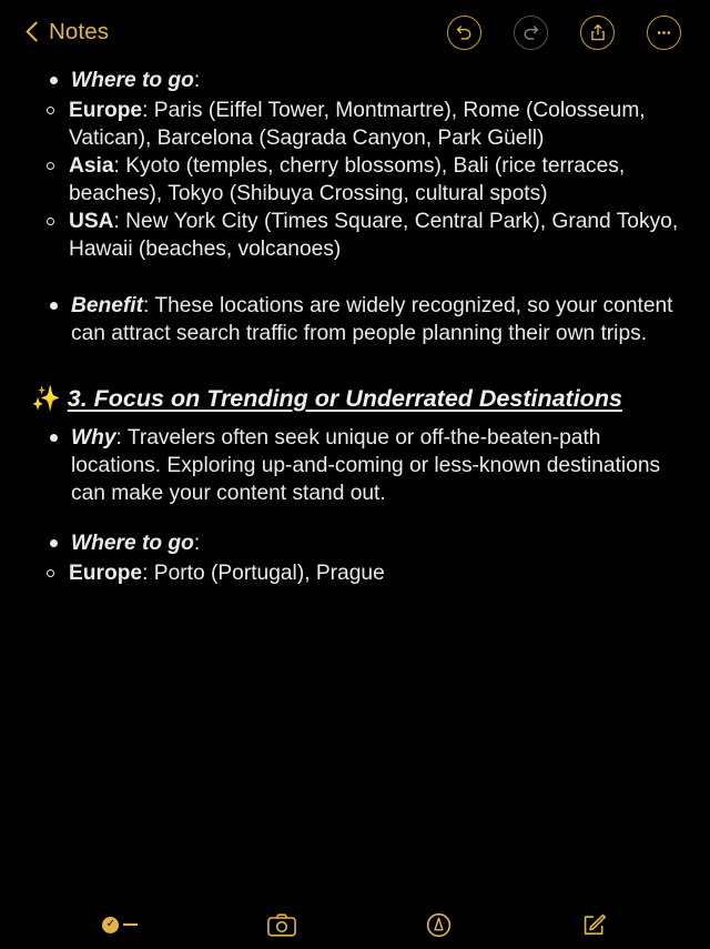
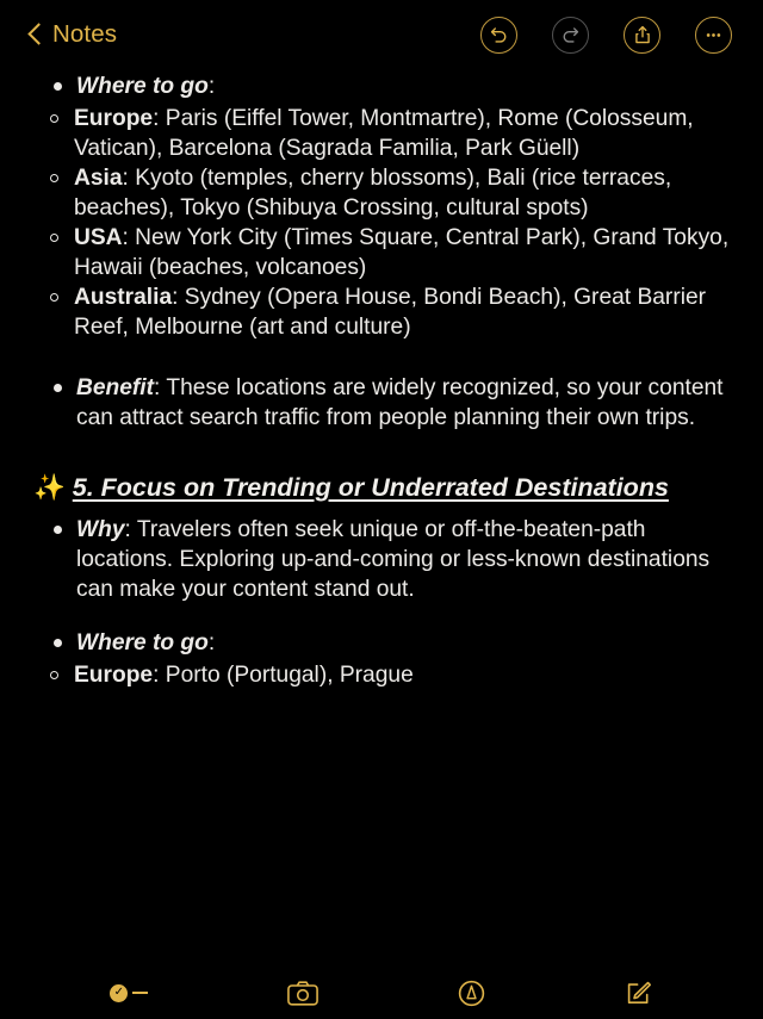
  Notes
  Where to go:
- Europe: Paris (Eiffel Tower, Montmartre), Rome (Colosseum, Vatican), Barcelona (Sagrada Canyon, Park Güell)
+ Europe: Paris (Eiffel Tower, Montmartre), Rome (Colosseum, Vatican), Barcelona (Sagrada Familia, Park Güell)
  Asia: Kyoto (temples, cherry blossoms), Bali (rice terraces, beaches), Tokyo (Shibuya Crossing, cultural spots)
  USA: New York City (Times Square, Central Park), Grand Tokyo, Hawaii (beaches, volcanoes)
+ Australia: Sydney (Opera House, Bondi Beach), Great Barrier Reef, Melbourne (art and culture)
  Benefit: These locations are widely recognized, so your content can attract search traffic from people planning their own trips.
- ✨ 3. Focus on Trending or Underrated Destinations
+ ✨ 5. Focus on Trending or Underrated Destinations
  Why: Travelers often seek unique or off-the-beaten-path locations. Exploring up-and-coming or less-known destinations can make your content stand out.
  Where to go:
  Europe: Porto (Portugal), Prague
  ✓
